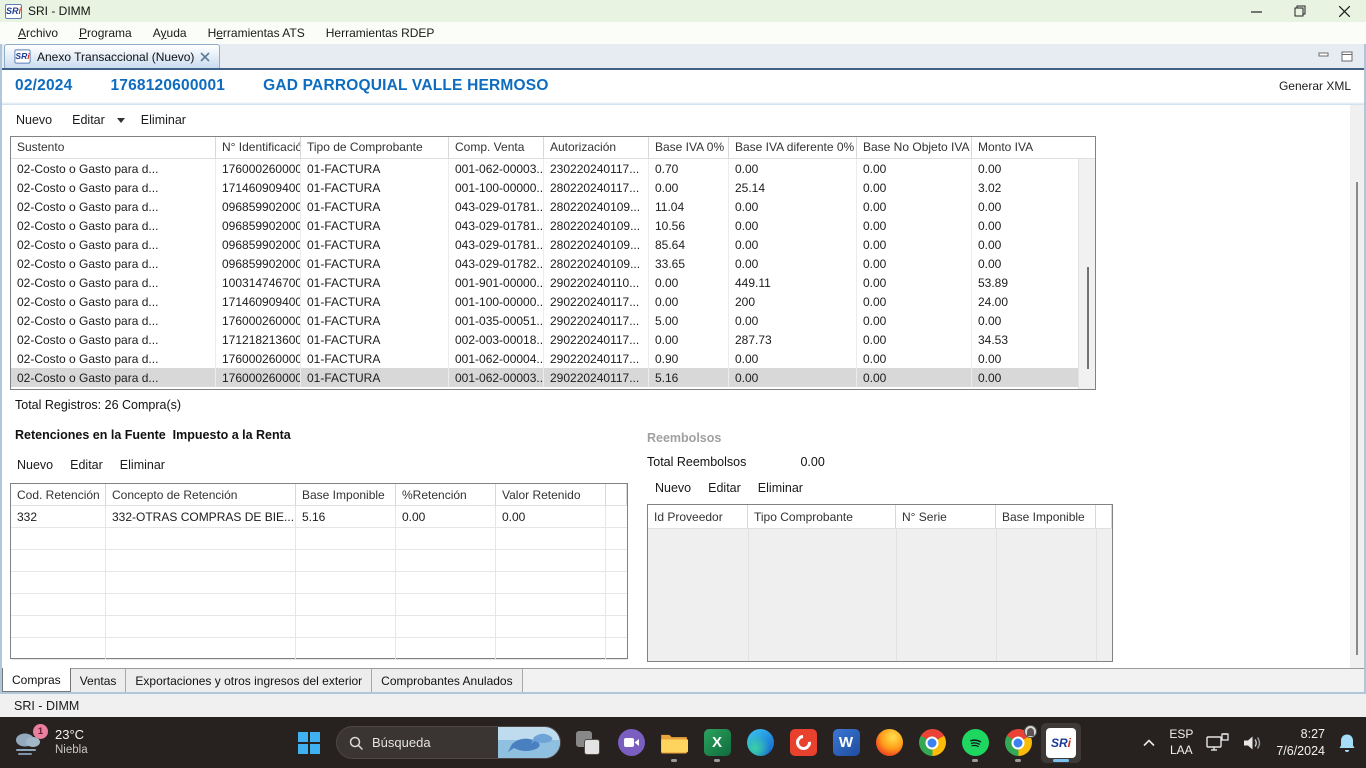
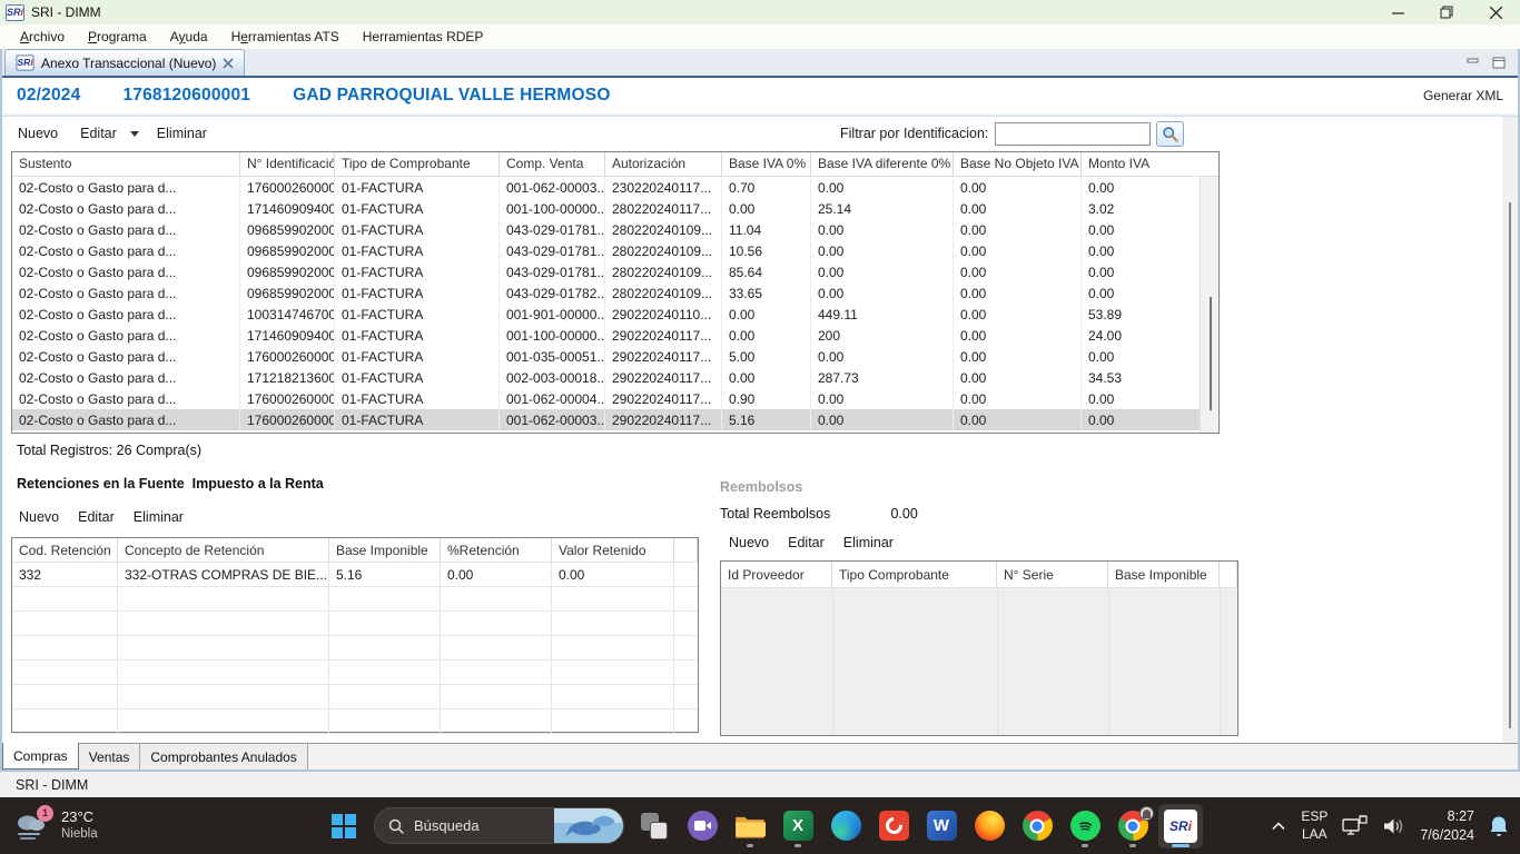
  SR
  i
  SRI - DIMM
  Archivo
  Programa
  Ayuda
  Herramientas ATS
  Herramientas RDEP
  SR
  i
  Anexo Transaccional (Nuevo)
  02/2024
  1768120600001
  GAD PARROQUIAL VALLE HERMOSO
  Generar XML
  Nuevo
  Editar
  Eliminar
+ Filtrar por Identificacion:
  Sustento
  N° Identificació
  Tipo de Comprobante
  Comp. Venta
  Autorización
  Base IVA 0%
  Base IVA diferente 0%
  Base No Objeto IVA
  Monto IVA
  02-Costo o Gasto para d...
  176000260000
  01-FACTURA
  001-062-00003..
  230220240117...
  0.70
  0.00
  0.00
  0.00
  02-Costo o Gasto para d...
  171460909400
  01-FACTURA
  001-100-00000..
  280220240117...
  0.00
  25.14
  0.00
  3.02
  02-Costo o Gasto para d...
  096859902000
  01-FACTURA
  043-029-01781..
  280220240109...
  11.04
  0.00
  0.00
  0.00
  02-Costo o Gasto para d...
  096859902000
  01-FACTURA
  043-029-01781..
  280220240109...
  10.56
  0.00
  0.00
  0.00
  02-Costo o Gasto para d...
  096859902000
  01-FACTURA
  043-029-01781..
  280220240109...
  85.64
  0.00
  0.00
  0.00
  02-Costo o Gasto para d...
  096859902000
  01-FACTURA
  043-029-01782..
  280220240109...
  33.65
  0.00
  0.00
  0.00
  02-Costo o Gasto para d...
  100314746700
  01-FACTURA
  001-901-00000..
  290220240110...
  0.00
  449.11
  0.00
  53.89
  02-Costo o Gasto para d...
  171460909400
  01-FACTURA
  001-100-00000..
  290220240117...
  0.00
  200
  0.00
  24.00
  02-Costo o Gasto para d...
  176000260000
  01-FACTURA
  001-035-00051..
  290220240117...
  5.00
  0.00
  0.00
  0.00
  02-Costo o Gasto para d...
  171218213600
  01-FACTURA
  002-003-00018..
  290220240117...
  0.00
  287.73
  0.00
  34.53
  02-Costo o Gasto para d...
  176000260000
  01-FACTURA
  001-062-00004..
  290220240117...
  0.90
  0.00
  0.00
  0.00
  02-Costo o Gasto para d...
  176000260000
  01-FACTURA
  001-062-00003..
  290220240117...
  5.16
  0.00
  0.00
  0.00
  Total Registros: 26 Compra(s)
  Retenciones en la Fuente Impuesto a la Renta
  Nuevo
  Editar
  Eliminar
  Cod. Retención
  Concepto de Retención
  Base Imponible
  %Retención
  Valor Retenido
  332
  332-OTRAS COMPRAS DE BIE...
  5.16
  0.00
  0.00
  Reembolsos
  Total Reembolsos 0.00
  Nuevo
  Editar
  Eliminar
  Id Proveedor
  Tipo Comprobante
  N° Serie
  Base Imponible
  Compras
  Ventas
- Exportaciones y otros ingresos del exterior
  Comprobantes Anulados
  SRI - DIMM
  1
  23°C
  Niebla
  Búsqueda
  X
  W
  SR
  i
  ESP
  LAA
  8:27
  7/6/2024
